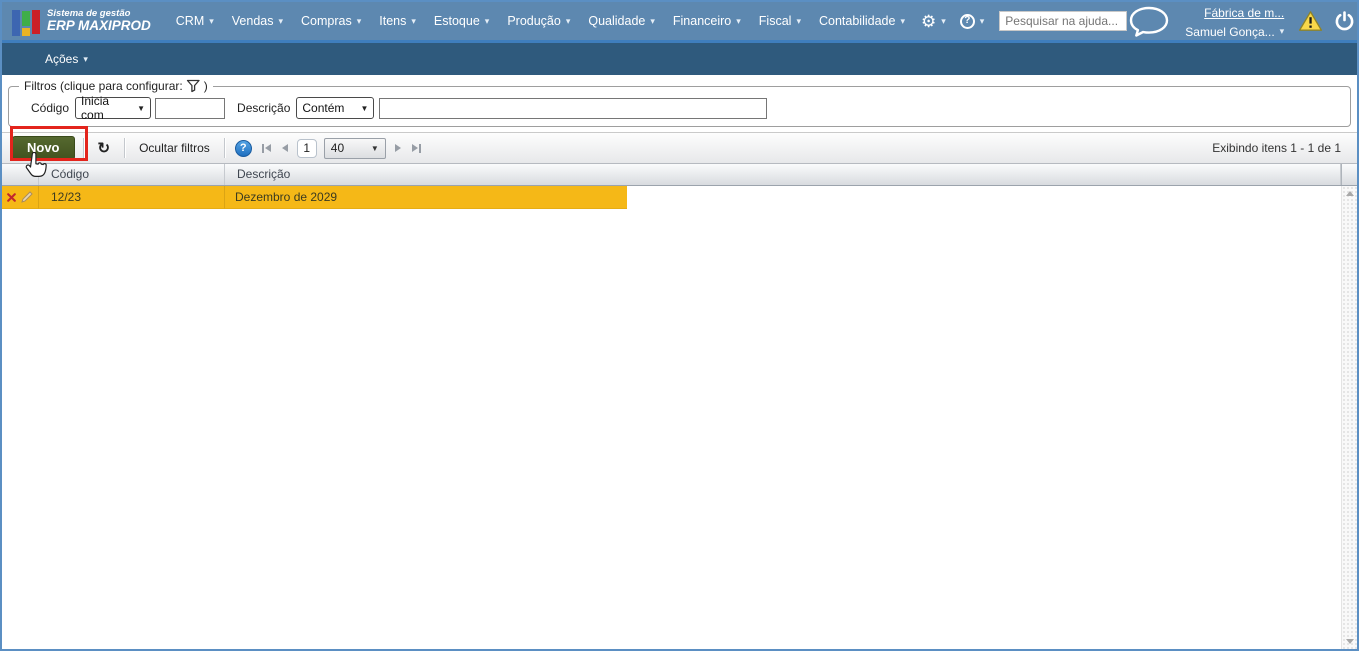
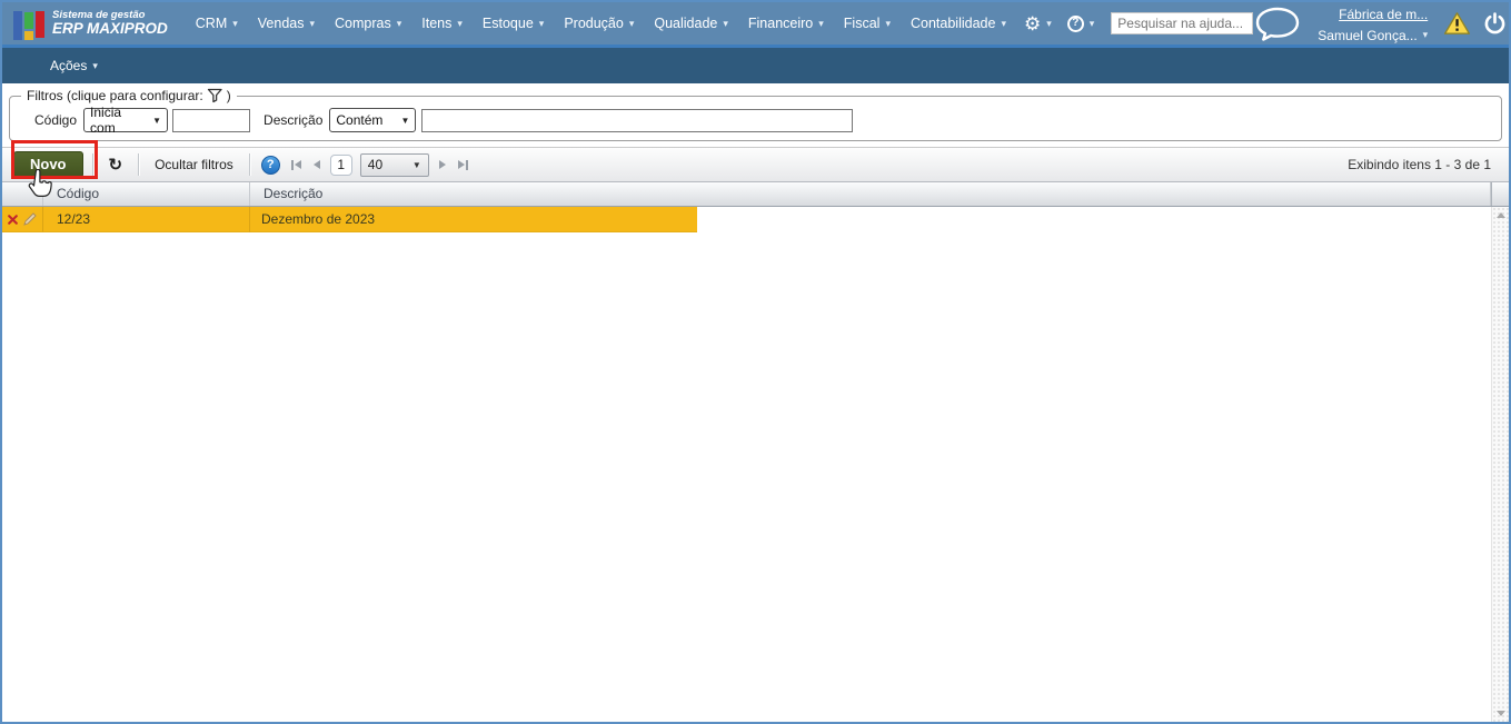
  Sistema de gestão
  ERP MAXIPROD
  CRM
  ▾
  Vendas
  ▾
  Compras
  ▾
  Itens
  ▾
  Estoque
  ▾
  Produção
  ▾
  Qualidade
  ▾
  Financeiro
  ▾
  Fiscal
  ▾
  Contabilidade
  ▾
  ⚙
  ▾
  ?
  ▾
  Pesquisar na ajuda...
  Fábrica de m...
  Samuel Gonça...
  ▾
  Ações
  ▾
  Filtros (clique para configurar:
  )
  Código
  Inicia com
  ▼
  Descrição
  Contém
  ▼
  Novo
  ↻
  Ocultar filtros
  ?
  1
  40
  ▼
- Exibindo itens 1 - 1 de 1
+ Exibindo itens 1 - 3 de 1
  Código
  Descrição
  12/23
- Dezembro de 2029
+ Dezembro de 2023
